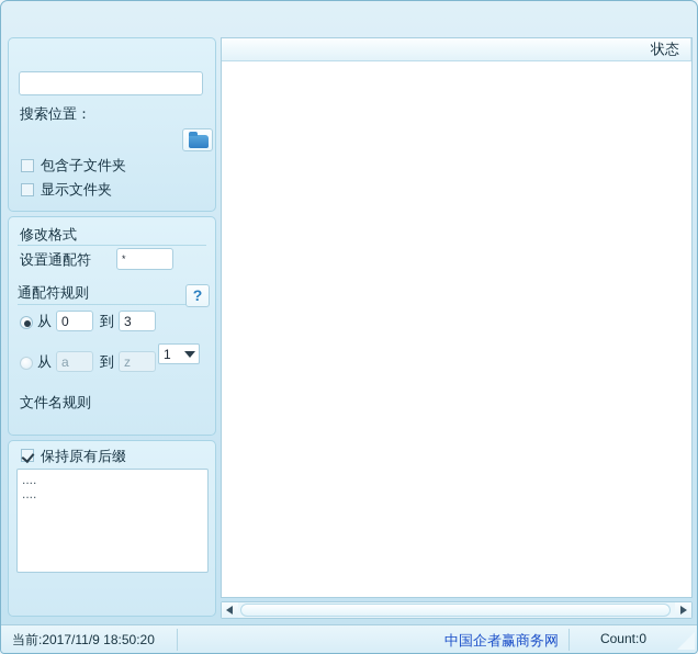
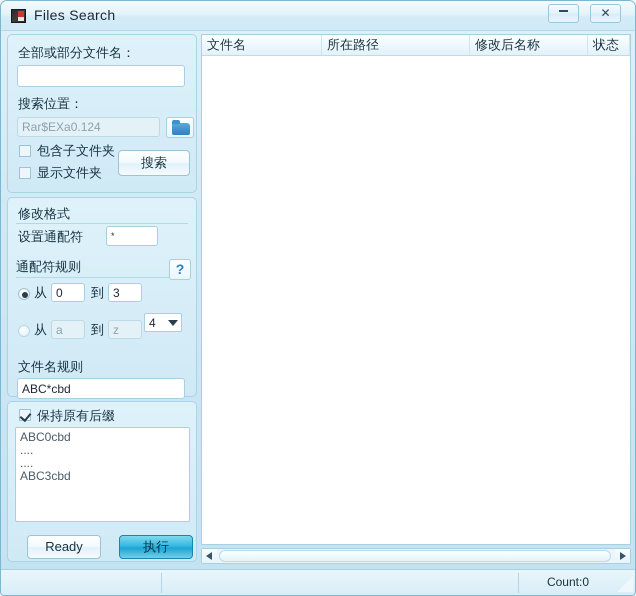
+ Files Search
+ ✕
+ 全部或部分文件名：
  搜索位置：
+ Rar$EXa0.124
  包含子文件夹
  显示文件夹
+ 搜索
  修改格式
  设置通配符
  *
  通配符规则
  从
  0
  到
  3
  从
  a
  到
  z
  文件名规则
+ ABC*cbd
  ?
  保持原有后缀
+ ABC0cbd
  ....
  ....
+ ABC3cbd
+ Ready
+ 执行
- 1
+ 4
+ 文件名
+ 所在路径
+ 修改后名称
  状态
- 当前:2017/11/9 18:50:20
- 中国企者赢商务网
  Count:0
